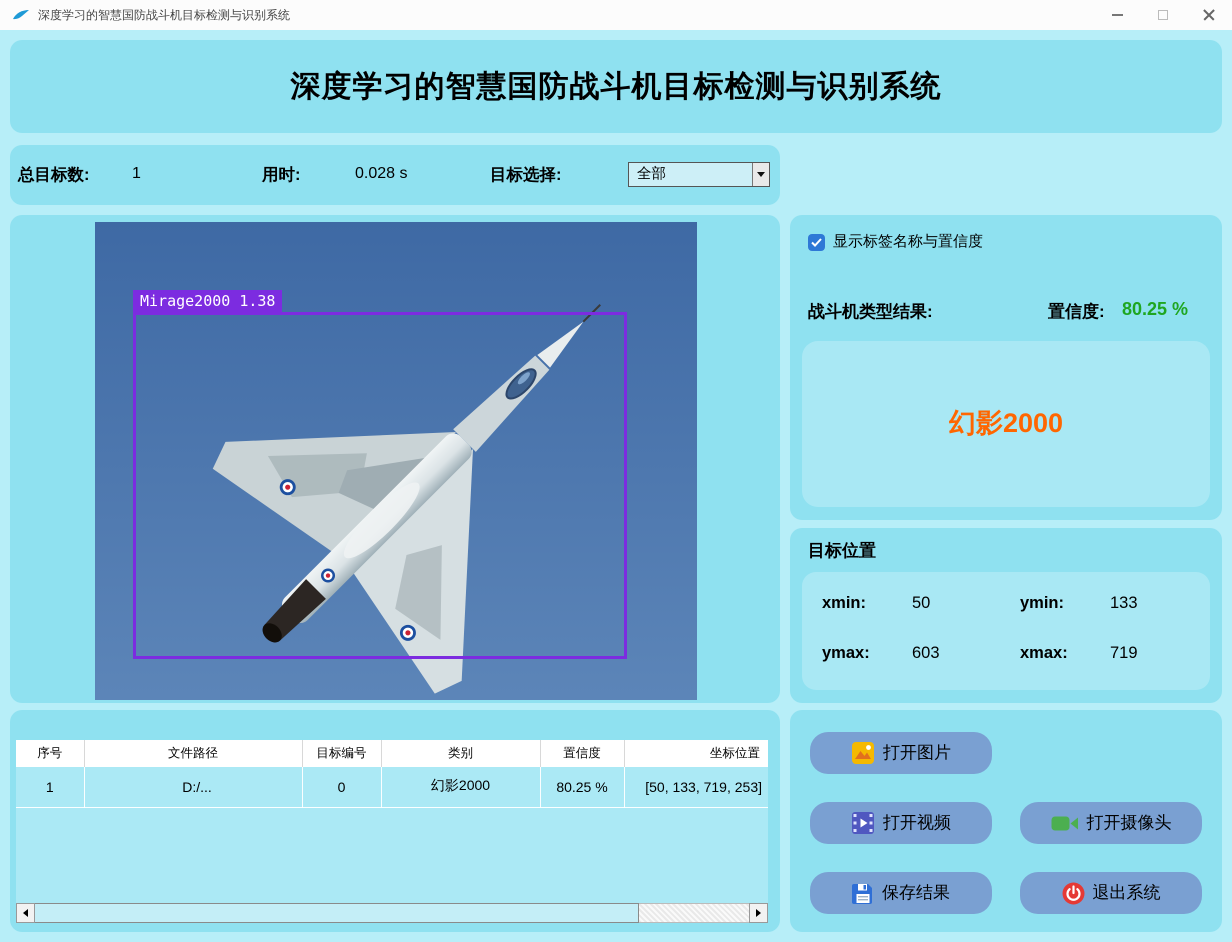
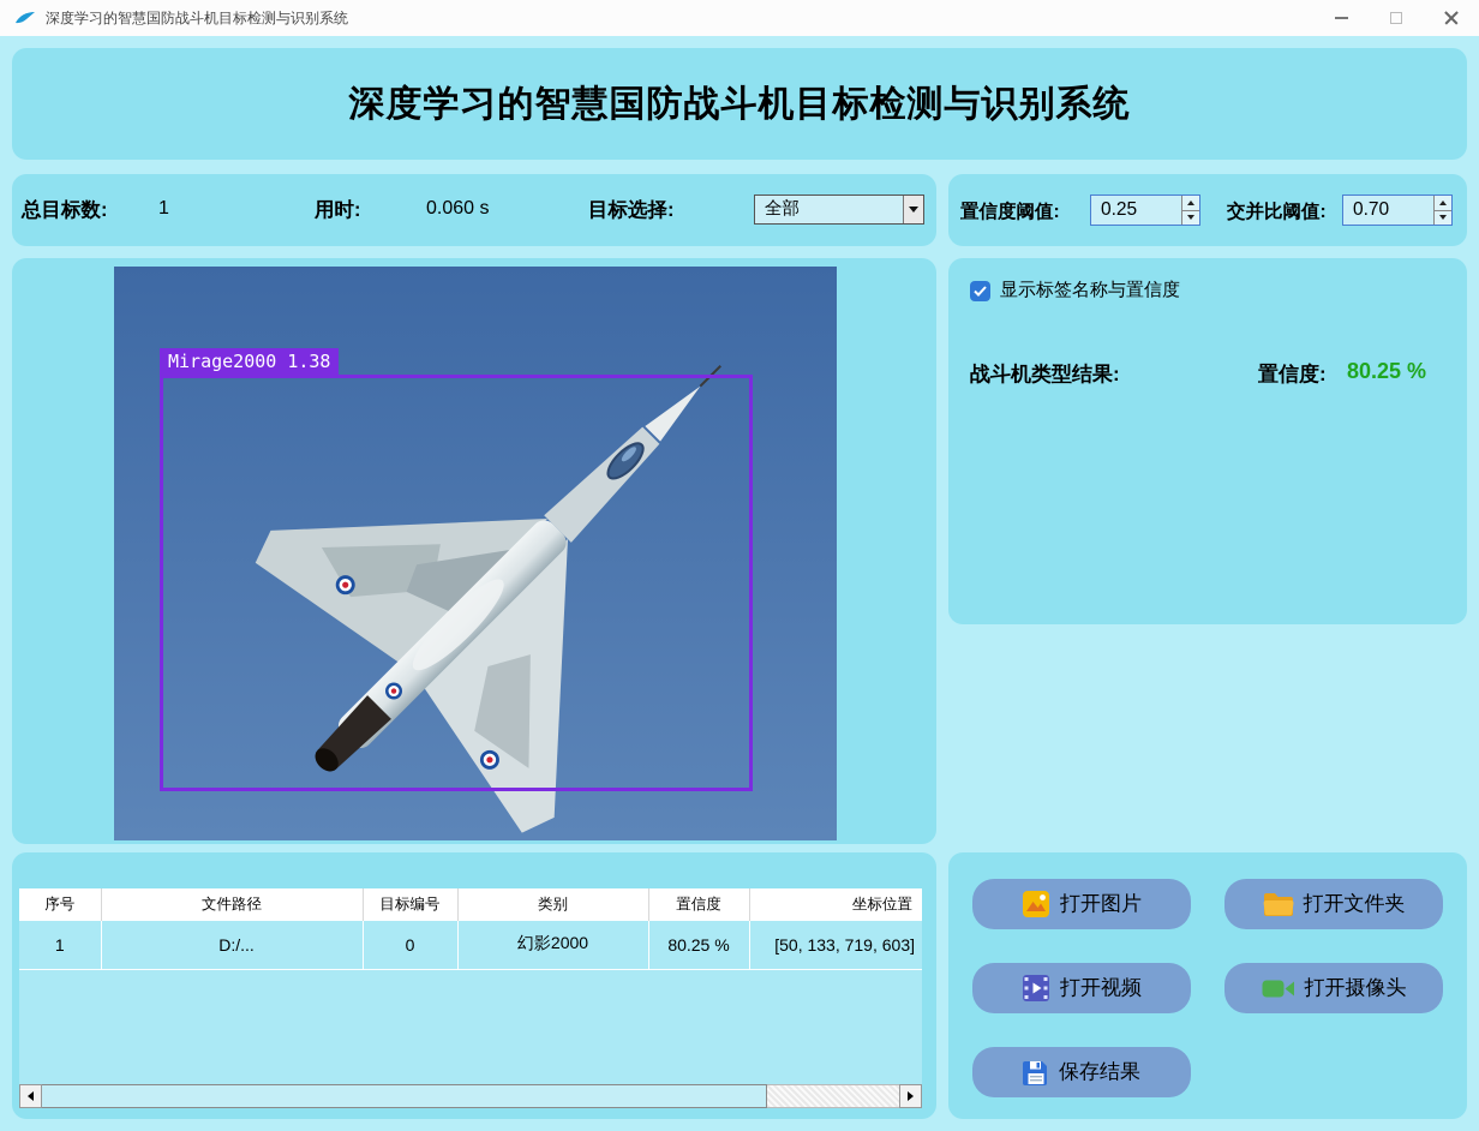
  深度学习的智慧国防战斗机目标检测与识别系统
  深度学习的智慧国防战斗机目标检测与识别系统
  总目标数:
  1
  用时:
- 0.028 s
+ 0.060 s
  目标选择:
  全部
+ 置信度阈值:
+ 0.25
+ 交并比阈值:
+ 0.70
  Mirage2000 1.38
  显示标签名称与置信度
  战斗机类型结果:
  置信度:
  80.25 %
- 幻影2000
- 目标位置
- xmin:
- 50
- ymin:
- 133
- ymax:
- 603
- xmax:
- 719
  序号	文件路径	目标编号	类别	置信度	坐标位置
- 1	D:/...	0	幻影2000	80.25 %	[50, 133, 719, 253]
+ 1	D:/...	0	幻影2000	80.25 %	[50, 133, 719, 603]
  打开图片
+ 打开文件夹
  打开视频
  打开摄像头
  保存结果
- 退出系统
